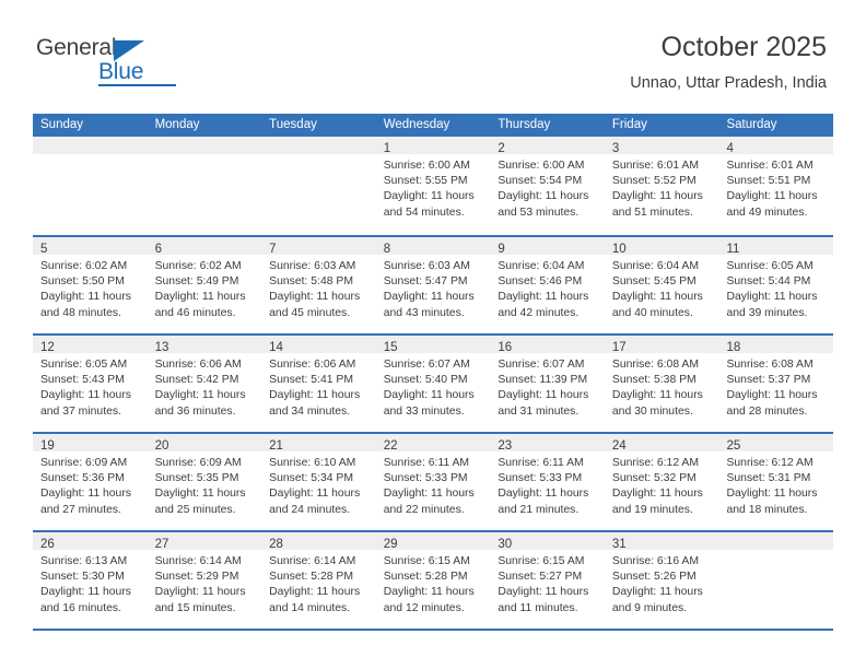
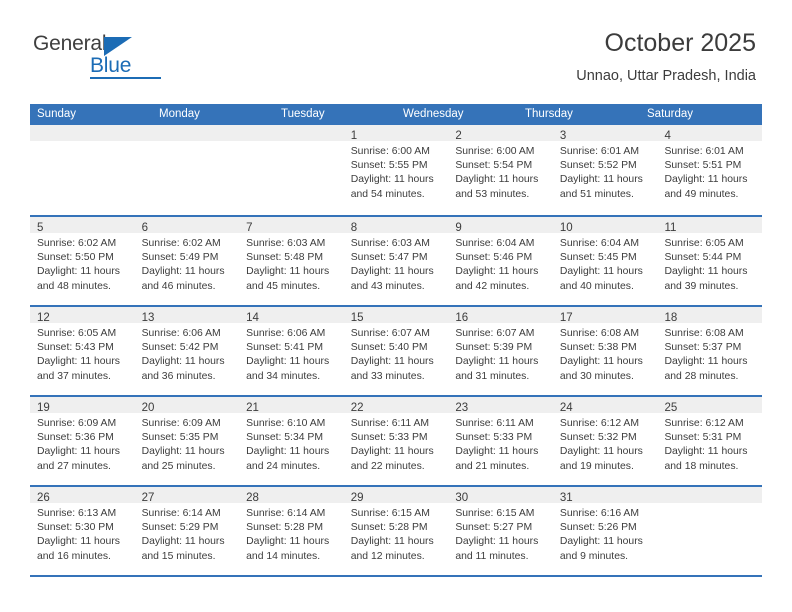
  General
  Blue
  October 2025
  Unnao, Uttar Pradesh, India
  Sunday
  Monday
  Tuesday
  Wednesday
  Thursday
- Friday
  Saturday
  1
  Sunrise: 6:00 AM
  Sunset: 5:55 PM
  Daylight: 11 hours
  and 54 minutes.
  2
  Sunrise: 6:00 AM
  Sunset: 5:54 PM
  Daylight: 11 hours
  and 53 minutes.
  3
  Sunrise: 6:01 AM
  Sunset: 5:52 PM
  Daylight: 11 hours
  and 51 minutes.
  4
  Sunrise: 6:01 AM
  Sunset: 5:51 PM
  Daylight: 11 hours
  and 49 minutes.
  5
  Sunrise: 6:02 AM
  Sunset: 5:50 PM
  Daylight: 11 hours
  and 48 minutes.
  6
  Sunrise: 6:02 AM
  Sunset: 5:49 PM
  Daylight: 11 hours
  and 46 minutes.
  7
  Sunrise: 6:03 AM
  Sunset: 5:48 PM
  Daylight: 11 hours
  and 45 minutes.
  8
  Sunrise: 6:03 AM
  Sunset: 5:47 PM
  Daylight: 11 hours
  and 43 minutes.
  9
  Sunrise: 6:04 AM
  Sunset: 5:46 PM
  Daylight: 11 hours
  and 42 minutes.
  10
  Sunrise: 6:04 AM
  Sunset: 5:45 PM
  Daylight: 11 hours
  and 40 minutes.
  11
  Sunrise: 6:05 AM
  Sunset: 5:44 PM
  Daylight: 11 hours
  and 39 minutes.
  12
  Sunrise: 6:05 AM
  Sunset: 5:43 PM
  Daylight: 11 hours
  and 37 minutes.
  13
  Sunrise: 6:06 AM
  Sunset: 5:42 PM
  Daylight: 11 hours
  and 36 minutes.
  14
  Sunrise: 6:06 AM
  Sunset: 5:41 PM
  Daylight: 11 hours
  and 34 minutes.
  15
  Sunrise: 6:07 AM
  Sunset: 5:40 PM
  Daylight: 11 hours
  and 33 minutes.
  16
  Sunrise: 6:07 AM
- Sunset: 11:39 PM
+ Sunset: 5:39 PM
  Daylight: 11 hours
  and 31 minutes.
  17
  Sunrise: 6:08 AM
  Sunset: 5:38 PM
  Daylight: 11 hours
  and 30 minutes.
  18
  Sunrise: 6:08 AM
  Sunset: 5:37 PM
  Daylight: 11 hours
  and 28 minutes.
  19
  Sunrise: 6:09 AM
  Sunset: 5:36 PM
  Daylight: 11 hours
  and 27 minutes.
  20
  Sunrise: 6:09 AM
  Sunset: 5:35 PM
  Daylight: 11 hours
  and 25 minutes.
  21
  Sunrise: 6:10 AM
  Sunset: 5:34 PM
  Daylight: 11 hours
  and 24 minutes.
  22
  Sunrise: 6:11 AM
  Sunset: 5:33 PM
  Daylight: 11 hours
  and 22 minutes.
  23
  Sunrise: 6:11 AM
  Sunset: 5:33 PM
  Daylight: 11 hours
  and 21 minutes.
  24
  Sunrise: 6:12 AM
  Sunset: 5:32 PM
  Daylight: 11 hours
  and 19 minutes.
  25
  Sunrise: 6:12 AM
  Sunset: 5:31 PM
  Daylight: 11 hours
  and 18 minutes.
  26
  Sunrise: 6:13 AM
  Sunset: 5:30 PM
  Daylight: 11 hours
  and 16 minutes.
  27
  Sunrise: 6:14 AM
  Sunset: 5:29 PM
  Daylight: 11 hours
  and 15 minutes.
  28
  Sunrise: 6:14 AM
  Sunset: 5:28 PM
  Daylight: 11 hours
  and 14 minutes.
  29
  Sunrise: 6:15 AM
  Sunset: 5:28 PM
  Daylight: 11 hours
  and 12 minutes.
  30
  Sunrise: 6:15 AM
  Sunset: 5:27 PM
  Daylight: 11 hours
  and 11 minutes.
  31
  Sunrise: 6:16 AM
  Sunset: 5:26 PM
  Daylight: 11 hours
  and 9 minutes.
